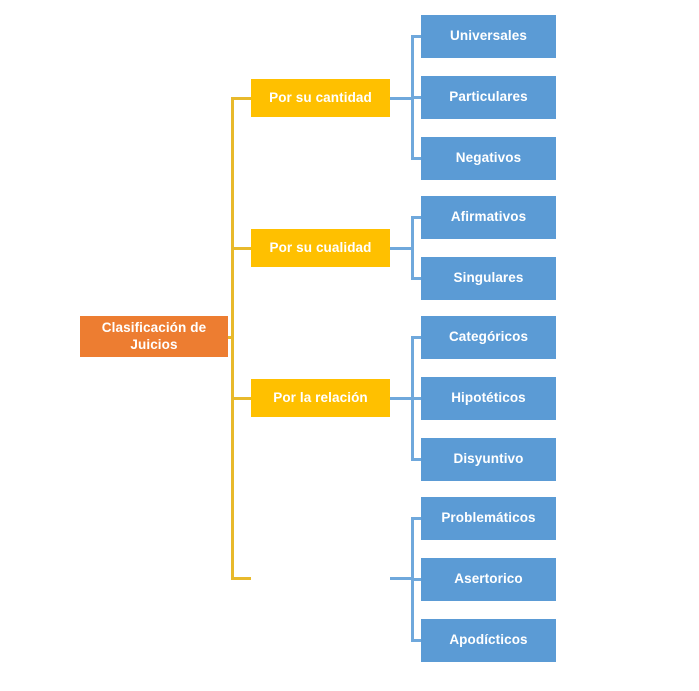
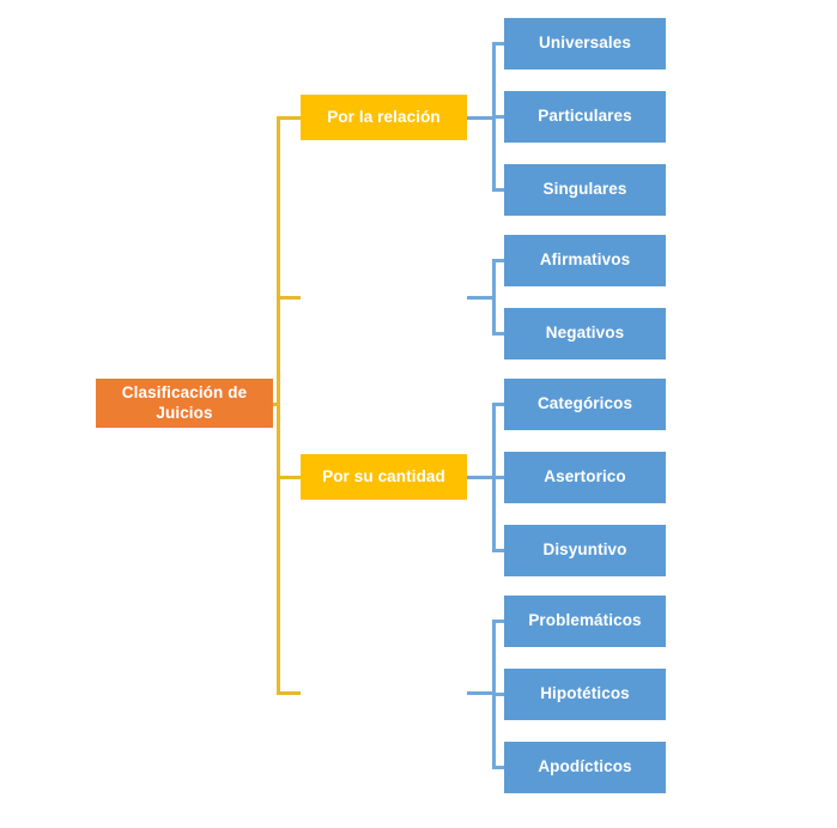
  Clasificación de Juicios
- Por su cantidad
+ Por la relación
- Por su cualidad
- Por la relación
+ Por su cantidad
  Universales
  Particulares
- Negativos
+ Singulares
  Afirmativos
- Singulares
+ Negativos
  Categóricos
- Hipotéticos
+ Asertorico
  Disyuntivo
  Problemáticos
- Asertorico
+ Hipotéticos
  Apodícticos
